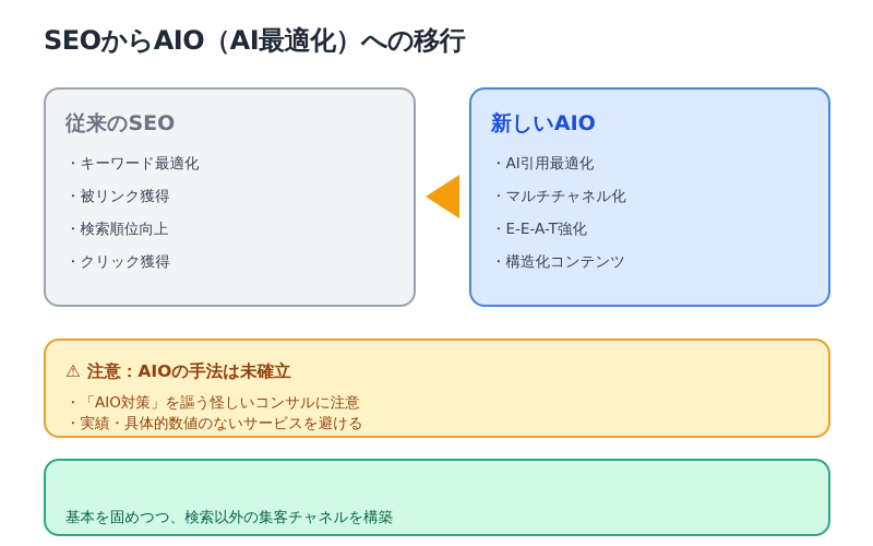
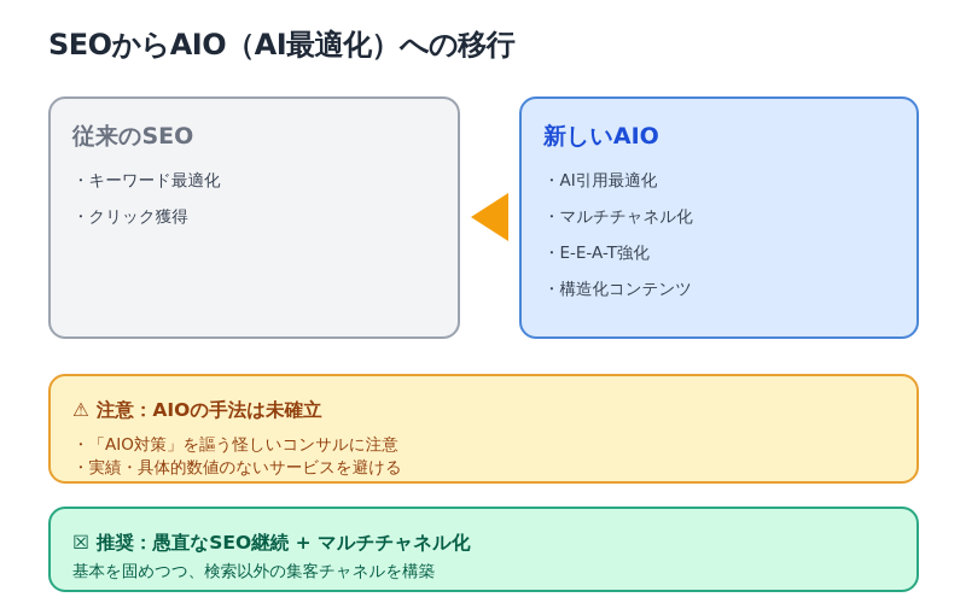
  SEOからAIO（AI最適化）への移行
  従来のSEO
  ・キーワード最適化
- ・被リンク獲得
- ・検索順位向上
  ・クリック獲得
  新しいAIO
  ・AI引用最適化
  ・マルチチャネル化
  ・E-E-A-T強化
  ・構造化コンテンツ
  ⚠ 注意：AIOの手法は未確立
  ・「AIO対策」を謳う怪しいコンサルに注意
  ・実績・具体的数値のないサービスを避ける
+ ☒ 推奨：愚直なSEO継続 + マルチチャネル化
  基本を固めつつ、検索以外の集客チャネルを構築
